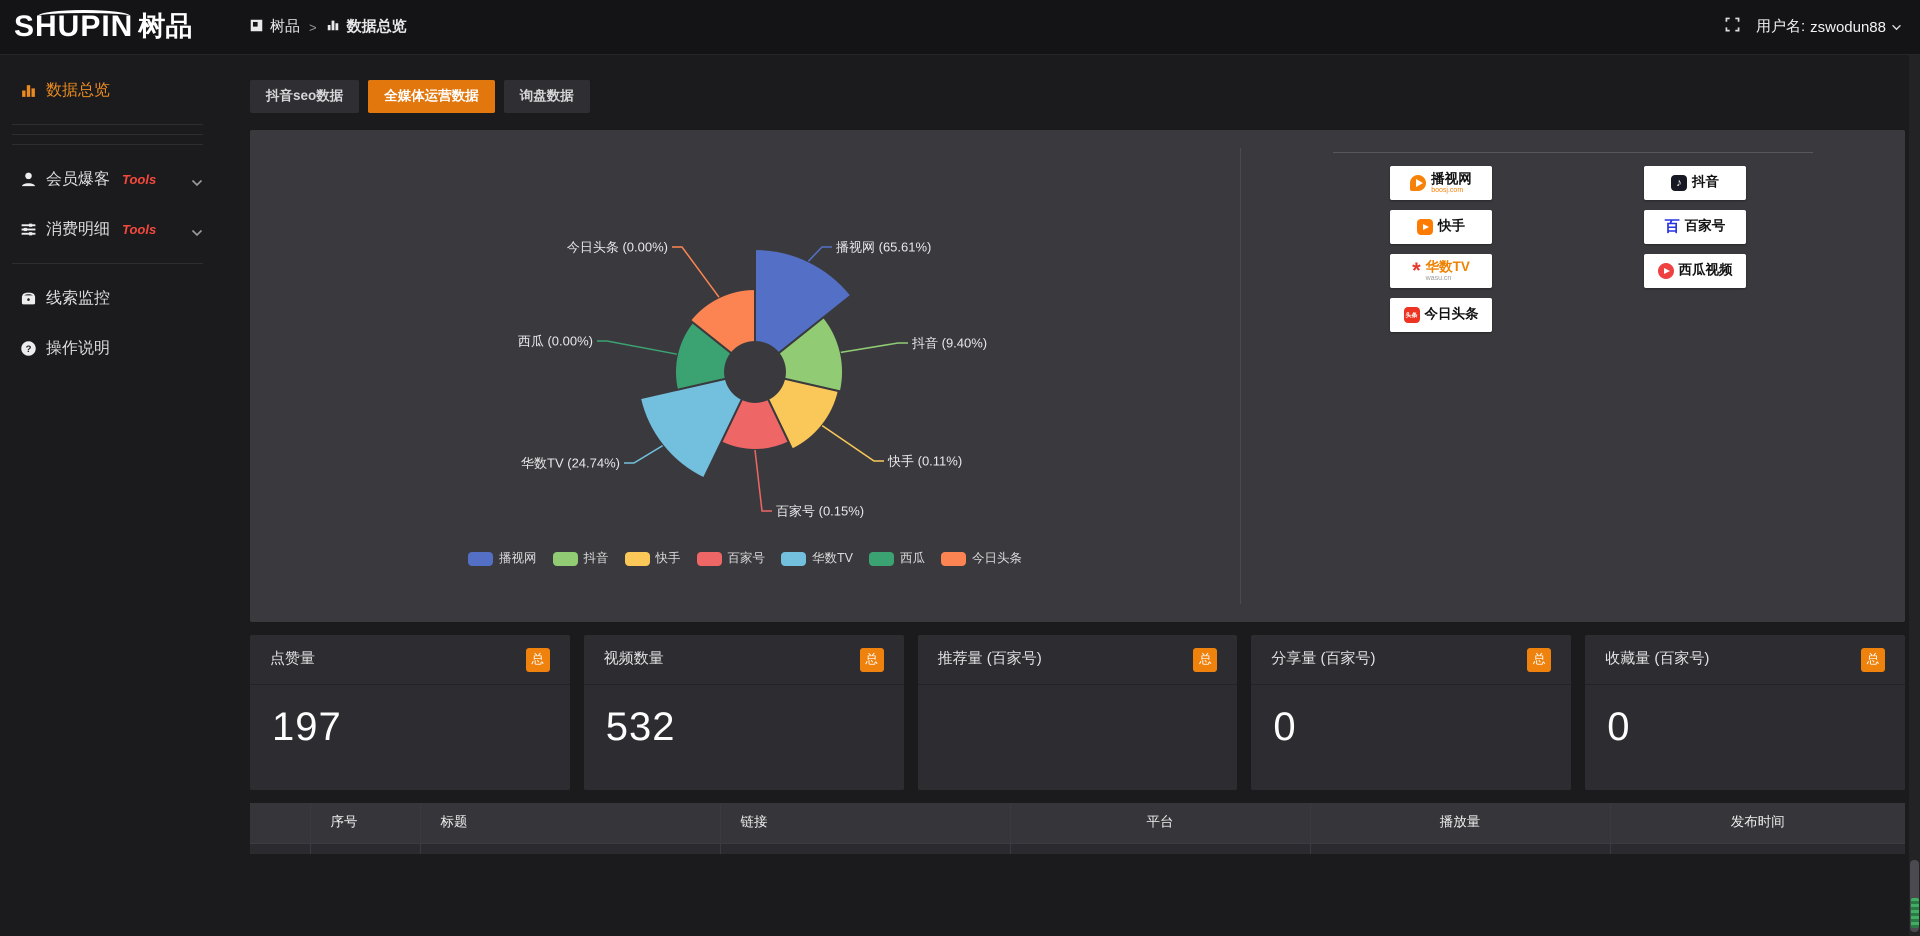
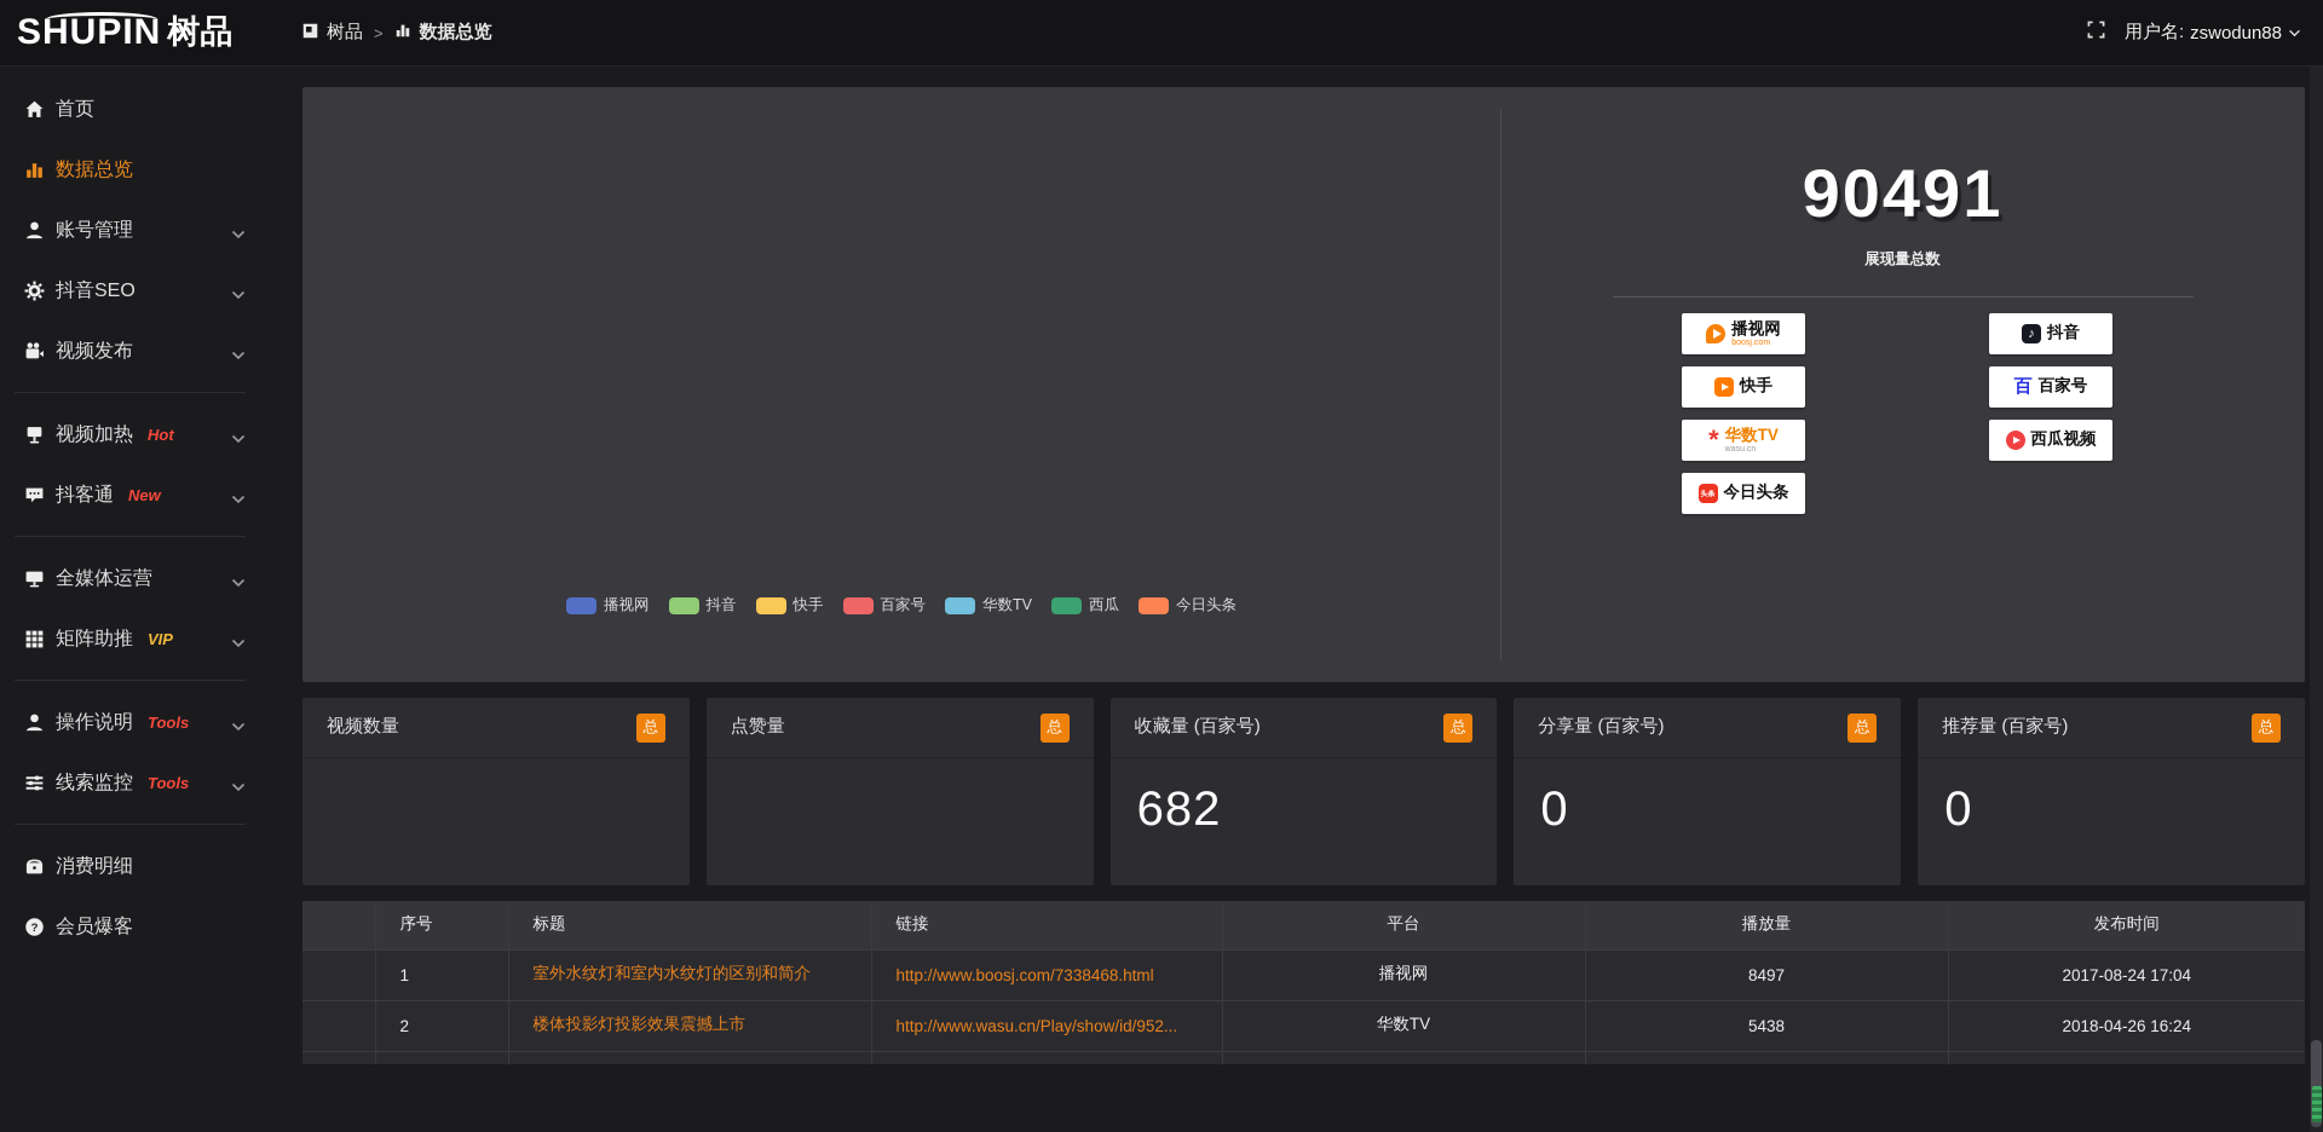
  SHUPIN
  树品
  树品
  >
  数据总览
  用户名:
  zswodun88
+ 首页
  数据总览
+ 账号管理
+ 抖音SEO
+ 视频发布
+ 视频加热
+ Hot
+ 抖客通
+ New
+ 全媒体运营
+ 矩阵助推
+ VIP
- 会员爆客
+ 操作说明
  Tools
- 消费明细
+ 线索监控
  Tools
- 线索监控
+ 消费明细
  ?
- 操作说明
+ 会员爆客
- 抖音seo数据
- 全媒体运营数据
- 询盘数据
- 播视网 (65.61%)
- 抖音 (9.40%)
- 快手 (0.11%)
- 百家号 (0.15%)
- 华数TV (24.74%)
- 西瓜 (0.00%)
- 今日头条 (0.00%)
  播视网
  抖音
  快手
  百家号
  华数TV
  西瓜
  今日头条
+ 90491
+ 展现量总数
  播视网
  快手
  *
  华数TV
  今日头条
  ♪
  抖音
  百
  百家号
  西瓜视频
- 点赞量
+ 视频数量
  总
- 197
- 视频数量
+ 点赞量
  总
- 532
- 推荐量 (百家号)
+ 收藏量 (百家号)
  总
+ 682
  分享量 (百家号)
  总
  0
- 收藏量 (百家号)
+ 推荐量 (百家号)
  总
  0
  	序号	标题	链接	平台	播放量	发布时间
+ 	1	室外水纹灯和室内水纹灯的区别和简介	http://www.boosj.com/7338468.html	播视网	8497	2017-08-24 17:04
+ 	2	楼体投影灯投影效果震撼上市	http://www.wasu.cn/Play/show/id/952...	华数TV	5438	2018-04-26 16:24
